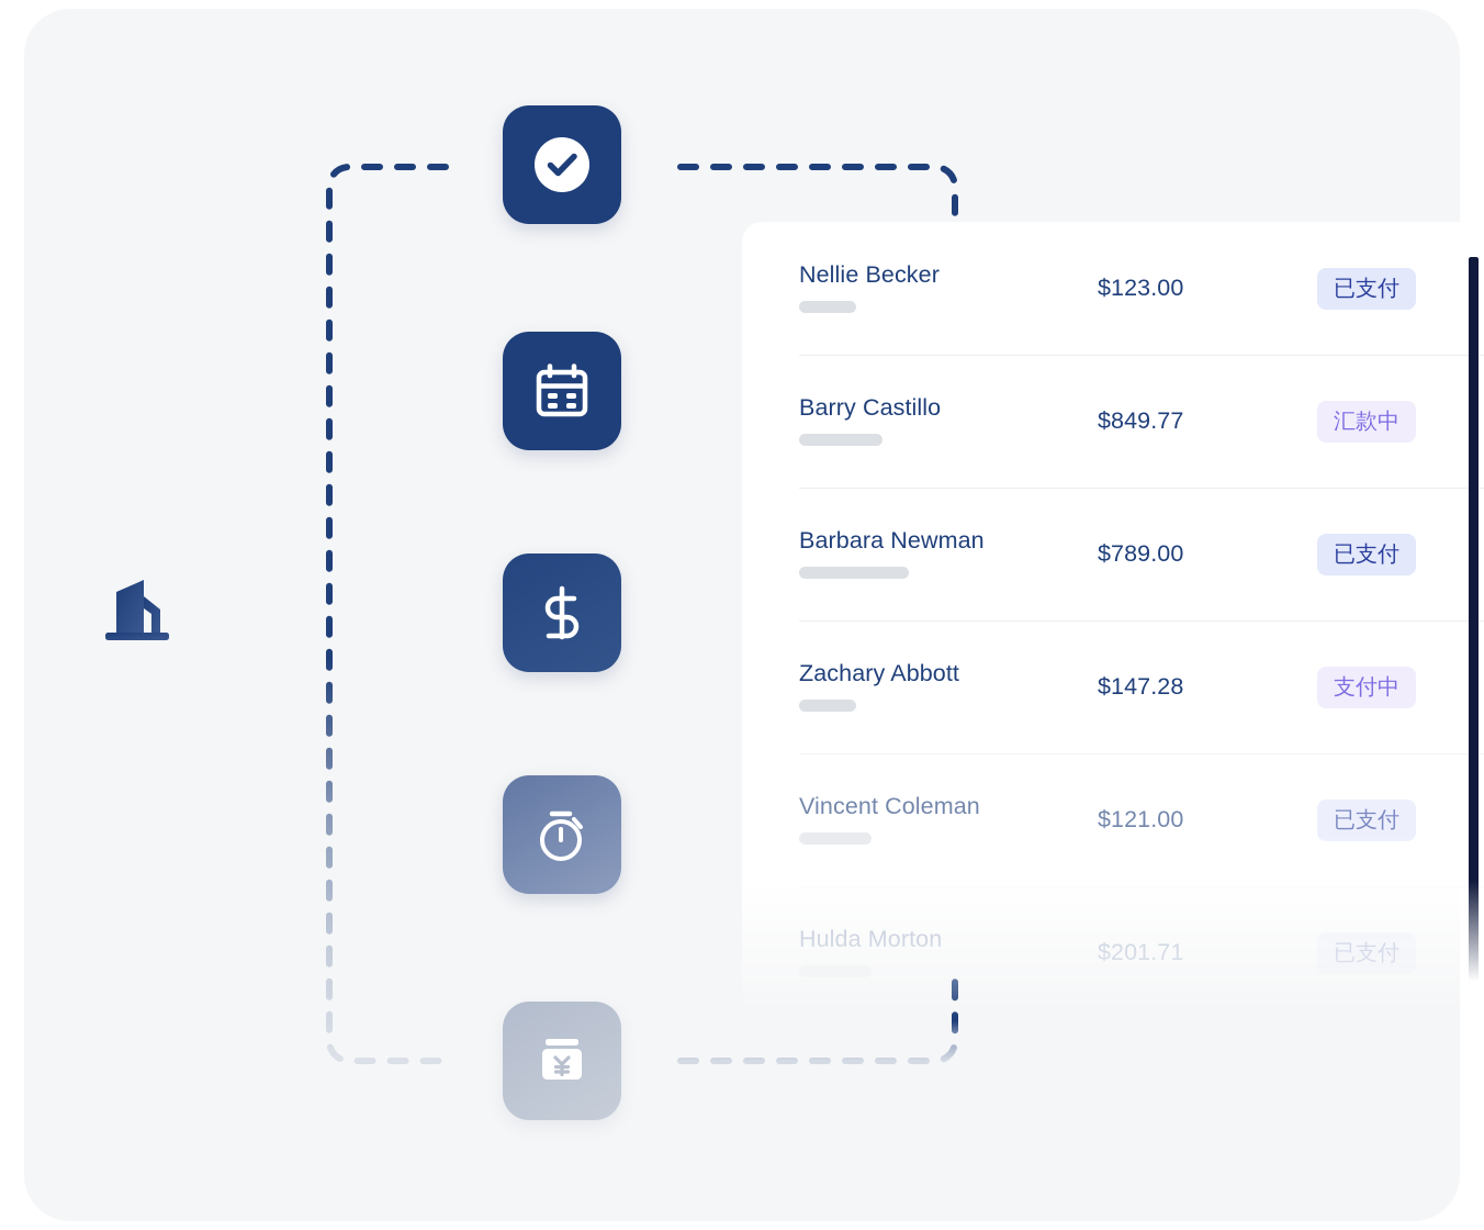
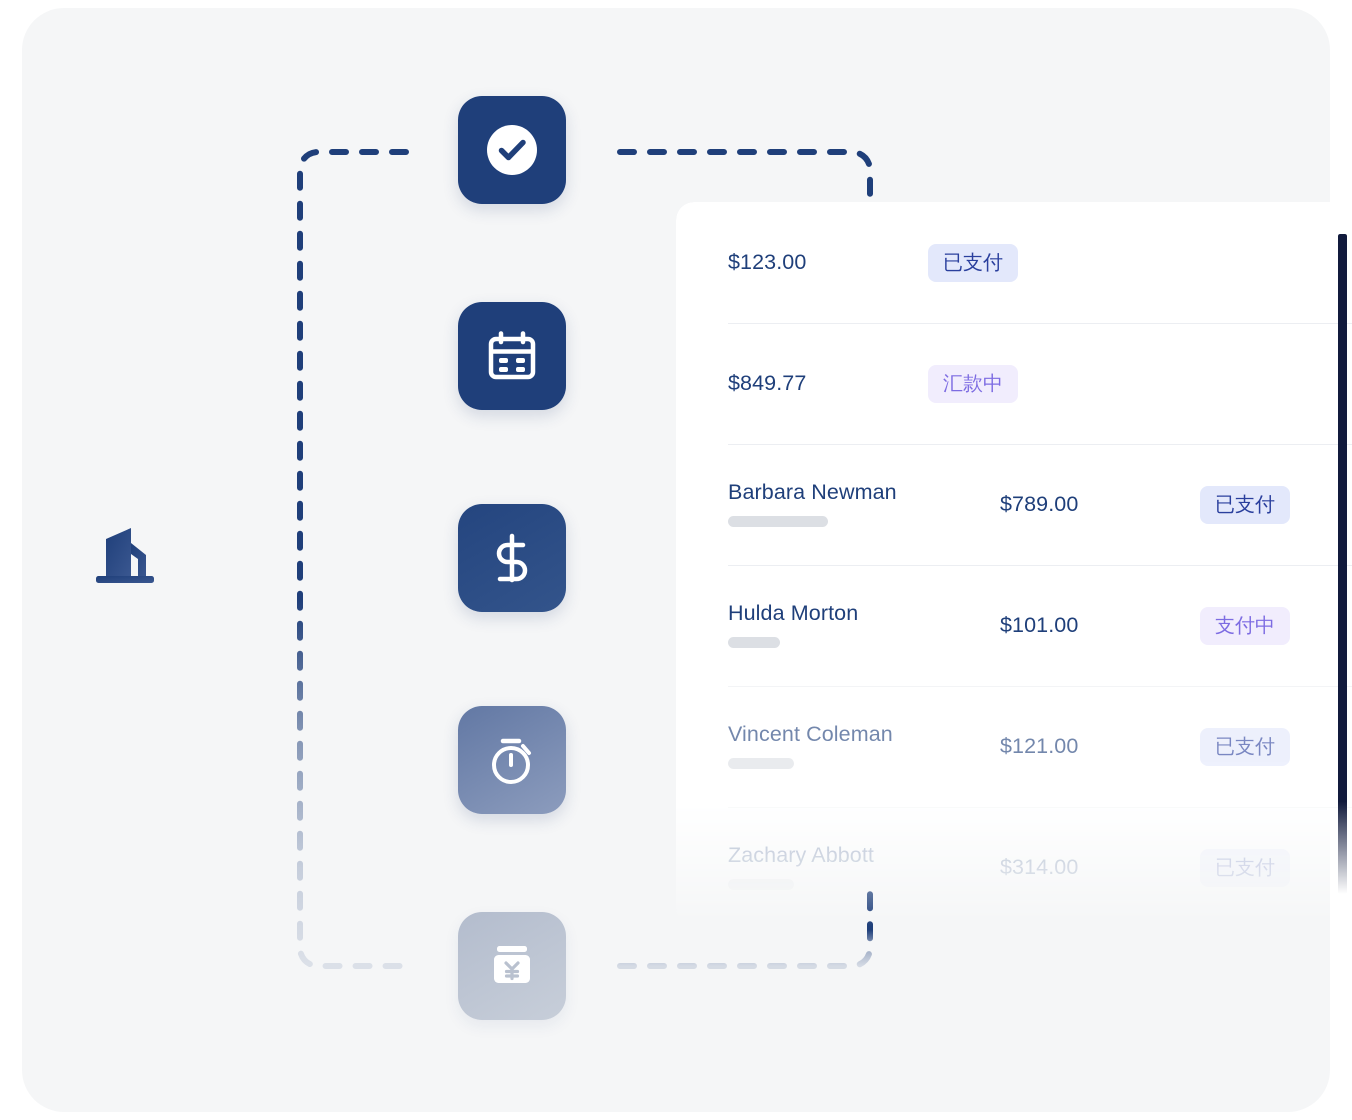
- Nellie Becker
  $123.00
  已支付
- Barry Castillo
  $849.77
  汇款中
  Barbara Newman
  $789.00
  已支付
- Zachary Abbott
+ Hulda Morton
- $147.28
+ $101.00
  支付中
  Vincent Coleman
  $121.00
  已支付
- Hulda Morton
+ Zachary Abbott
- $201.71
+ $314.00
  已支付
